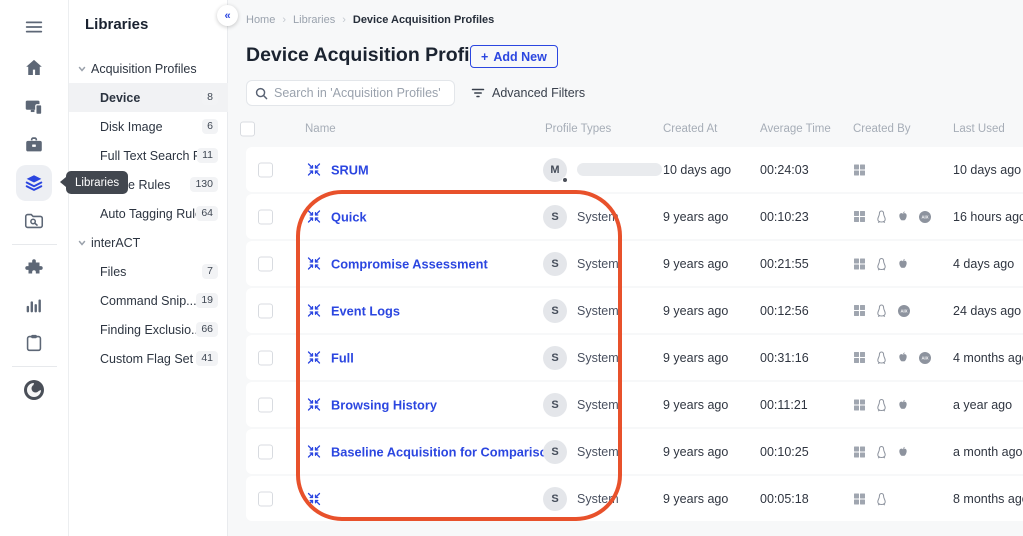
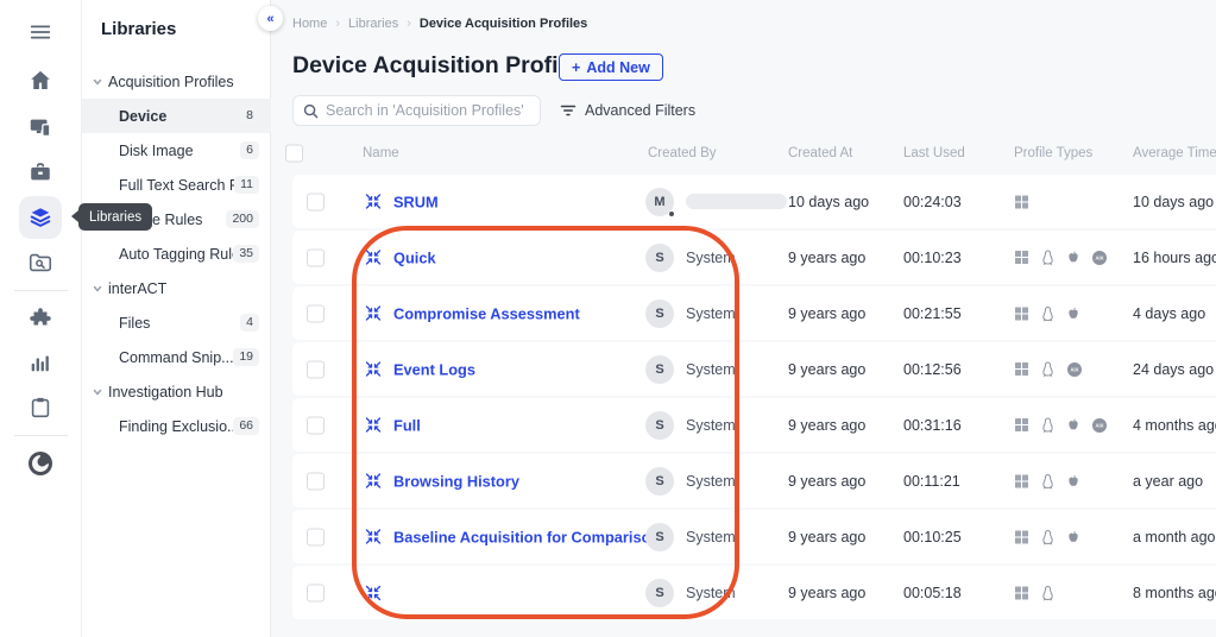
  Libraries
  Acquisition Profiles
  Device
  8
  Disk Image
  6
  Full Text Search
  11
- 130
+ 200
  Auto Tagging Rul
- 64
+ 35
  interACT
  Files
- 7
+ 4
  Command Snip...
  19
+ Investigation Hub
  Finding Exclusio.
  66
- Custom Flag Set
- 41
  «
  Libraries
  Home
  ›
  Libraries
  ›
  Device Acquisition Profiles
  Device Acquisition Profi
  +
  Add New
  Search in 'Acquisition Profiles'
  Advanced Filters
  Name
- Profile Types
+ Created By
  Created At
- Average Time
+ Last Used
- Created By
+ Profile Types
- Last Used
+ Average Time
  SRUM
  M
  10 days ago
  00:24:03
  10 days ago
  Quick
  S
  System
  9 years ago
  00:10:23
  16 hours ag
  Compromise Assessment
  S
  System
  9 years ago
  00:21:55
  4 days ago
  Event Logs
  S
  System
  9 years ago
  00:12:56
  24 days ago
  Full
  S
  System
  9 years ago
  00:31:16
  4 months ag
  Browsing History
  S
  System
  9 years ago
  00:11:21
  a year ago
  Baseline Acquisition for Comparis
  S
  System
  9 years ago
  00:10:25
  a month ago
  S
  System
  9 years ago
  00:05:18
  8 months ag
